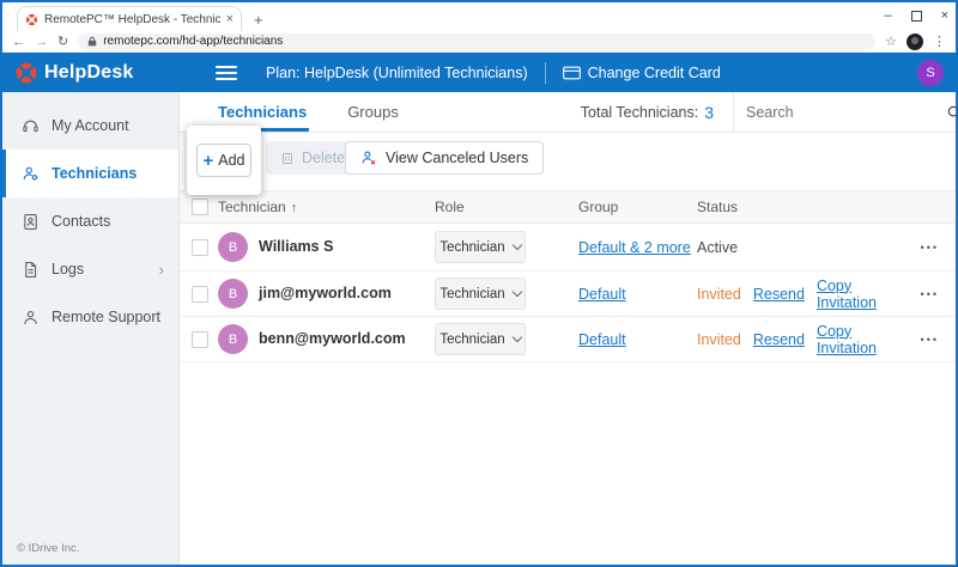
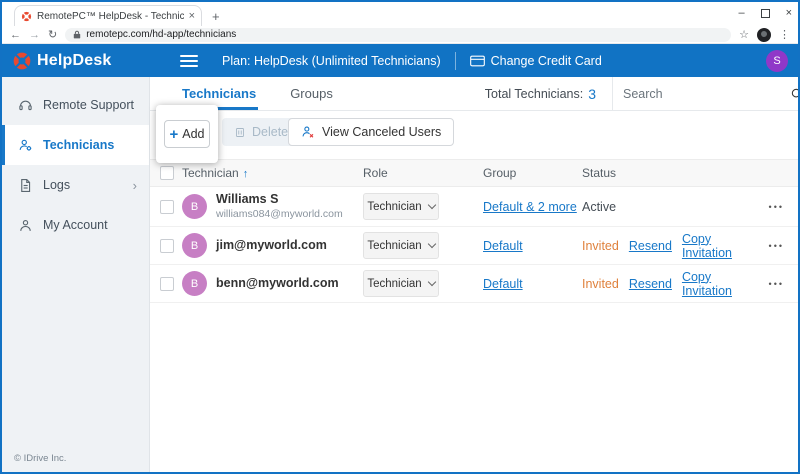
  RemotePC™ HelpDesk - Technic
  ×
  +
  –
  ×
  ←
  →
  ↻
  remotepc.com/hd-app/technicians
  ☆
  ⋮
  HelpDesk
  Plan: HelpDesk (Unlimited Technicians)
  Change Credit Card
  S
- My Account
+ Remote Support
  Technicians
- Contacts
  Logs
  ›
- Remote Support
+ My Account
  © IDrive Inc.
  Technicians
  Groups
  Total Technicians:
  3
  Search
  +
  Add
  Delete
  View Canceled Users
  Technician ↑
  Role
  Group
  Status
  B
  Williams S
+ williams084@myworld.com
  Technician
  Default & 2 more
  Active
  •••
  B
  jim@myworld.com
  Technician
  Default
  Invited
  Resend
  Copy Invitation
  •••
  B
  benn@myworld.com
  Technician
  Default
  Invited
  Resend
  Copy Invitation
  •••
